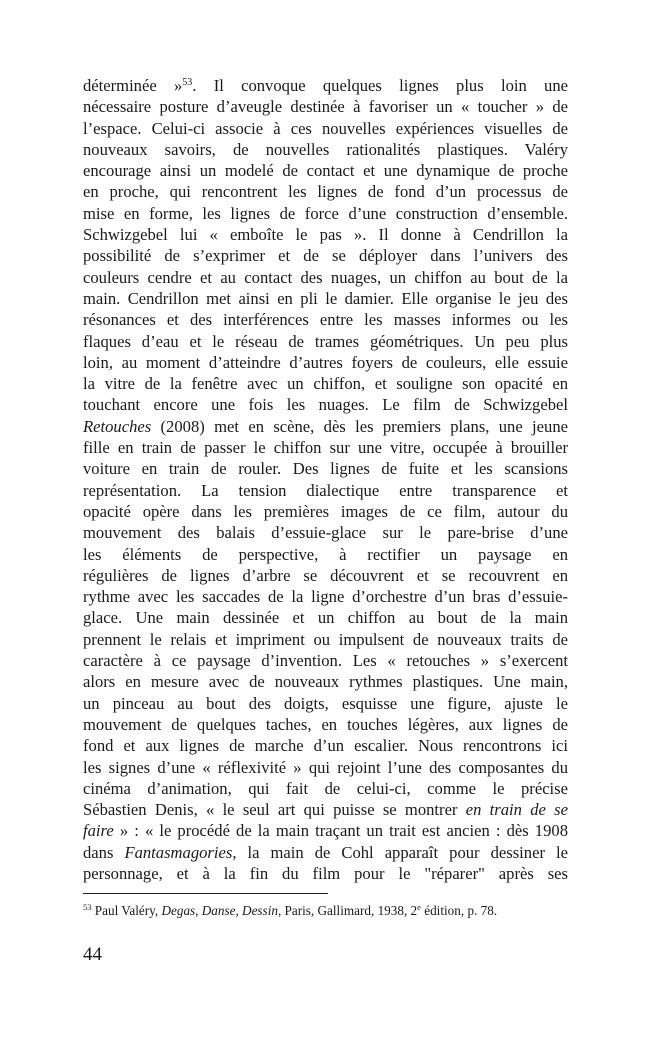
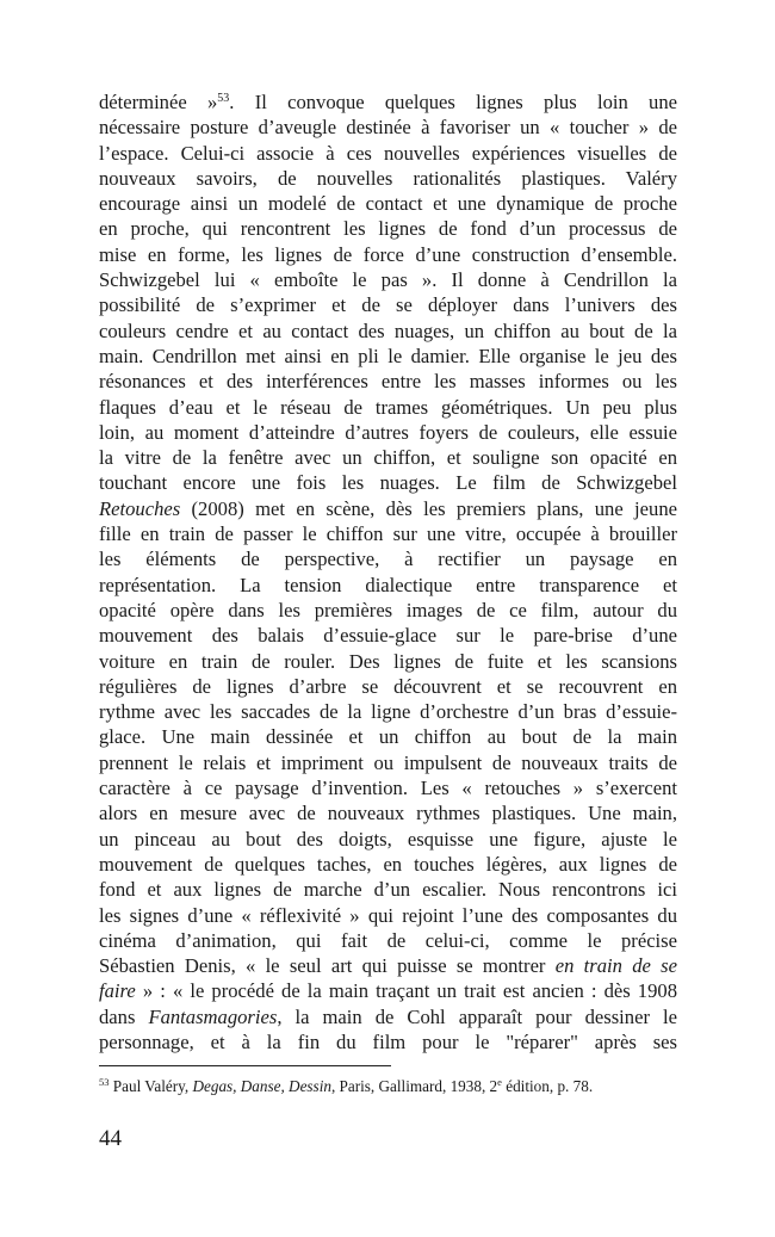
  déterminée »53. Il convoque quelques lignes plus loin une
  nécessaire posture d’aveugle destinée à favoriser un « toucher » de
  l’espace. Celui-ci associe à ces nouvelles expériences visuelles de
  nouveaux savoirs, de nouvelles rationalités plastiques. Valéry
  encourage ainsi un modelé de contact et une dynamique de proche
  en proche, qui rencontrent les lignes de fond d’un processus de
  mise en forme, les lignes de force d’une construction d’ensemble.
  Schwizgebel lui « emboîte le pas ». Il donne à Cendrillon la
  possibilité de s’exprimer et de se déployer dans l’univers des
  couleurs cendre et au contact des nuages, un chiffon au bout de la
  main. Cendrillon met ainsi en pli le damier. Elle organise le jeu des
  résonances et des interférences entre les masses informes ou les
  flaques d’eau et le réseau de trames géométriques. Un peu plus
  loin, au moment d’atteindre d’autres foyers de couleurs, elle essuie
  la vitre de la fenêtre avec un chiffon, et souligne son opacité en
  touchant encore une fois les nuages. Le film de Schwizgebel
  Retouches (2008) met en scène, dès les premiers plans, une jeune
  fille en train de passer le chiffon sur une vitre, occupée à brouiller
- voiture en train de rouler. Des lignes de fuite et les scansions
+ les éléments de perspective, à rectifier un paysage en
  représentation. La tension dialectique entre transparence et
  opacité opère dans les premières images de ce film, autour du
  mouvement des balais d’essuie-glace sur le pare-brise d’une
- les éléments de perspective, à rectifier un paysage en
+ voiture en train de rouler. Des lignes de fuite et les scansions
  régulières de lignes d’arbre se découvrent et se recouvrent en
  rythme avec les saccades de la ligne d’orchestre d’un bras d’essuie-
  glace. Une main dessinée et un chiffon au bout de la main
  prennent le relais et impriment ou impulsent de nouveaux traits de
  caractère à ce paysage d’invention. Les « retouches » s’exercent
  alors en mesure avec de nouveaux rythmes plastiques. Une main,
  un pinceau au bout des doigts, esquisse une figure, ajuste le
  mouvement de quelques taches, en touches légères, aux lignes de
  fond et aux lignes de marche d’un escalier. Nous rencontrons ici
  les signes d’une « réflexivité » qui rejoint l’une des composantes du
  cinéma d’animation, qui fait de celui-ci, comme le précise
  Sébastien Denis, « le seul art qui puisse se montrer en train de se
  faire » : « le procédé de la main traçant un trait est ancien : dès 1908
  dans Fantasmagories, la main de Cohl apparaît pour dessiner le
  personnage, et à la fin du film pour le "réparer" après ses
  53 Paul Valéry, Degas, Danse, Dessin, Paris, Gallimard, 1938, 2e édition, p. 78.
  44
